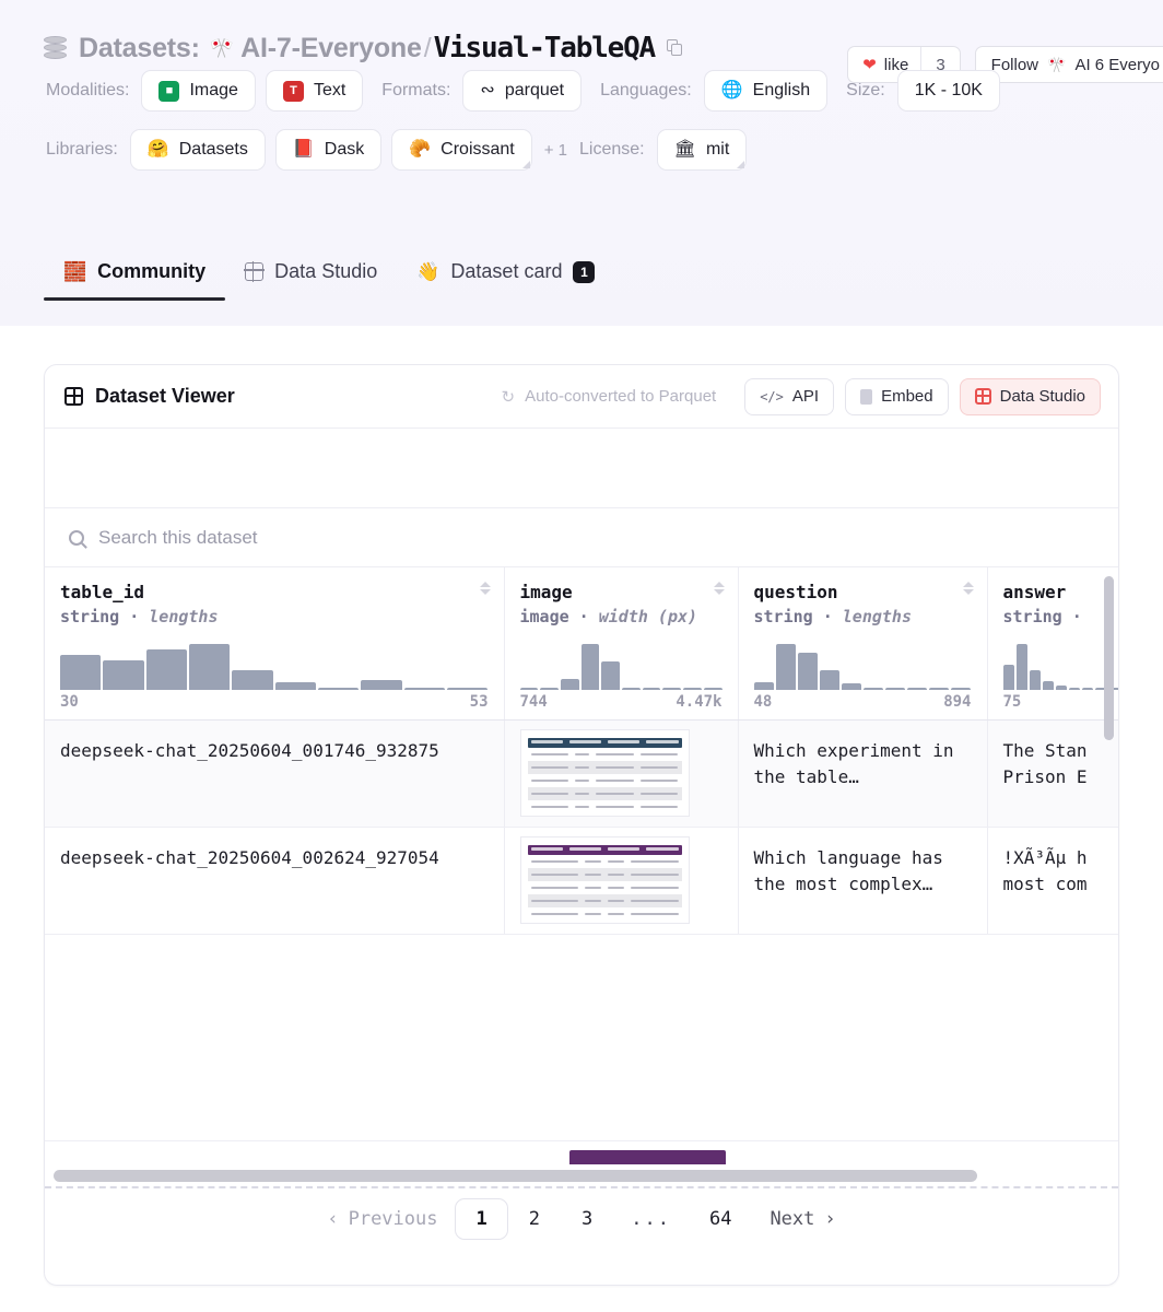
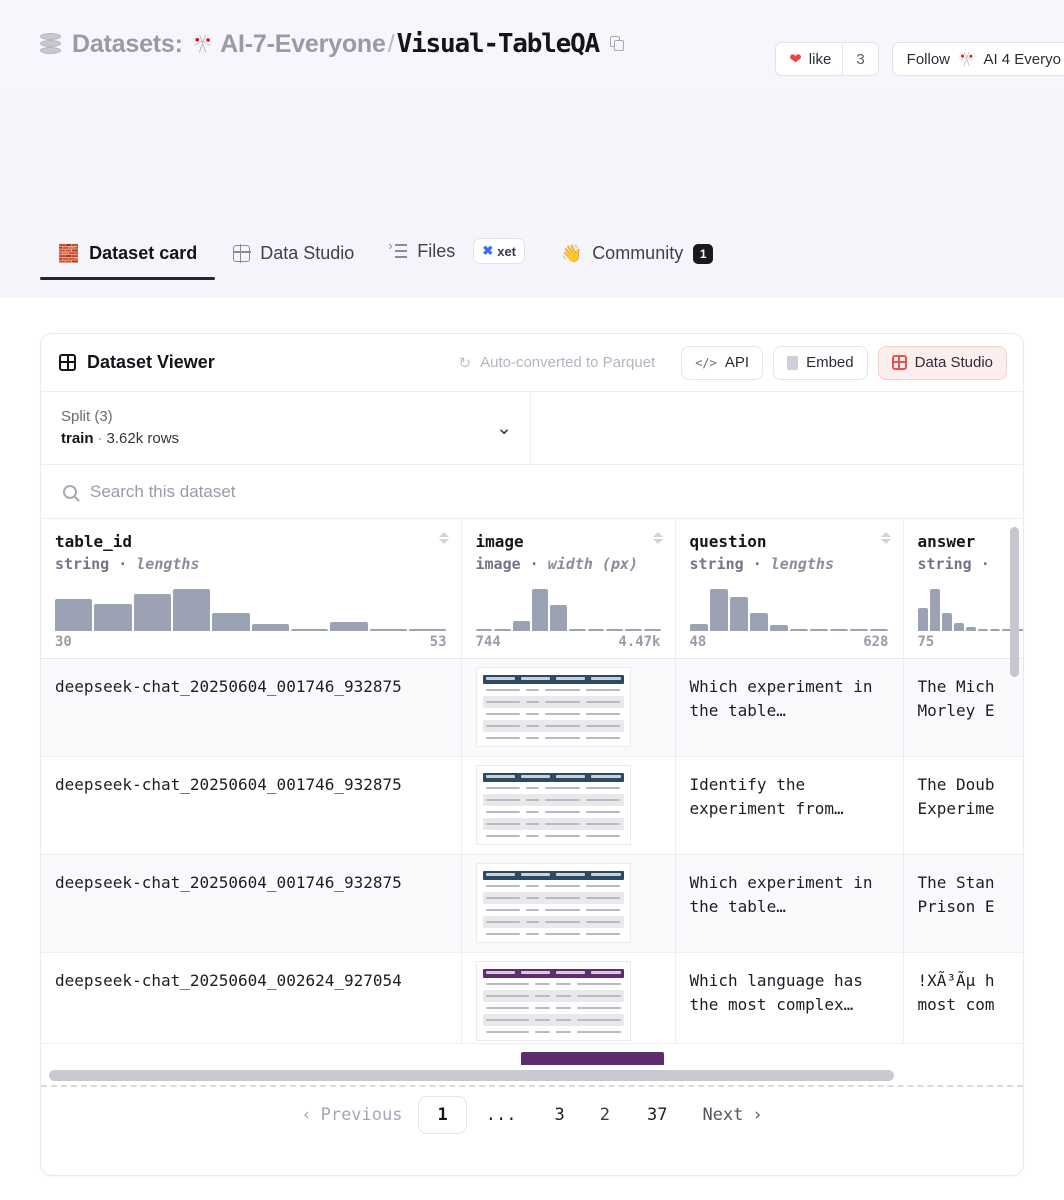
  Datasets:
  🎌
  AI-7-Everyone
  /
  Visual-TableQA
  ❤
  like
  3
  Follow
  🎌
- AI 6 Everyo
+ AI 4 Everyo
- Modalities:
- ■
- Image
- T
- Text
- Formats:
- ∾
- parquet
- Languages:
- 🌐
- English
- Size:
- 1K - 10K
- Libraries:
- 🤗
- Datasets
- 📕
- Dask
- 🥐
- Croissant
- + 1
- License:
- 🏛
- mit
  🧱
- Community
+ Dataset card
  Data Studio
+ Files
+ ✖
+ xet
  👋
- Dataset card
+ Community
  1
  Dataset Viewer
  ↻
  Auto-converted to Parquet
  </>
  API
  Embed
  Data Studio
+ Split (3)
+ train · 3.62k rows
+ ⌄
  Search this dataset
- table_id string · lengths 30 53	image image · width (px) 744 4.47k	question string · lengths 48 894	answer string · 75
+ table_id string · lengths 30 53	image image · width (px) 744 4.47k	question string · lengths 48 628	answer string · 75
+ deepseek-chat_20250604_001746_932875		Which experiment in the table…	The Mich Morley E
+ deepseek-chat_20250604_001746_932875		Identify the experiment from…	The Doub Experime
  deepseek-chat_20250604_001746_932875		Which experiment in the table…	The Stan Prison E
  deepseek-chat_20250604_002624_927054		Which language has the most complex…	!XÃ³Ãµ h most com
  ‹
  Previous
  1
- 2
+ ...
  3
- ...
+ 2
- 64
+ 37
  Next
  ›
